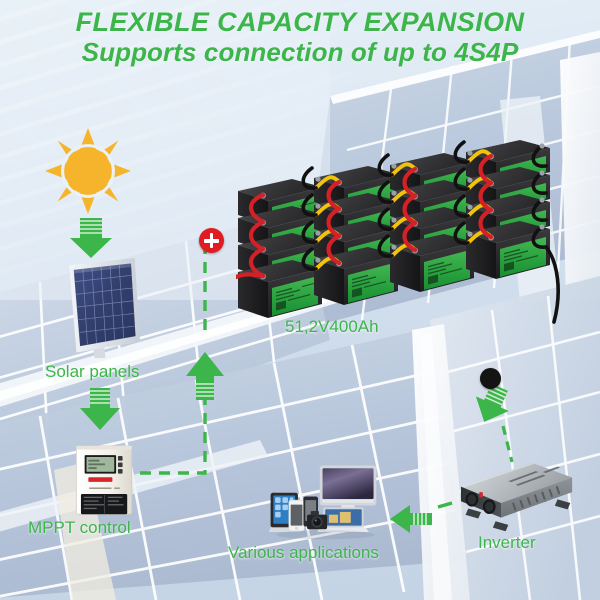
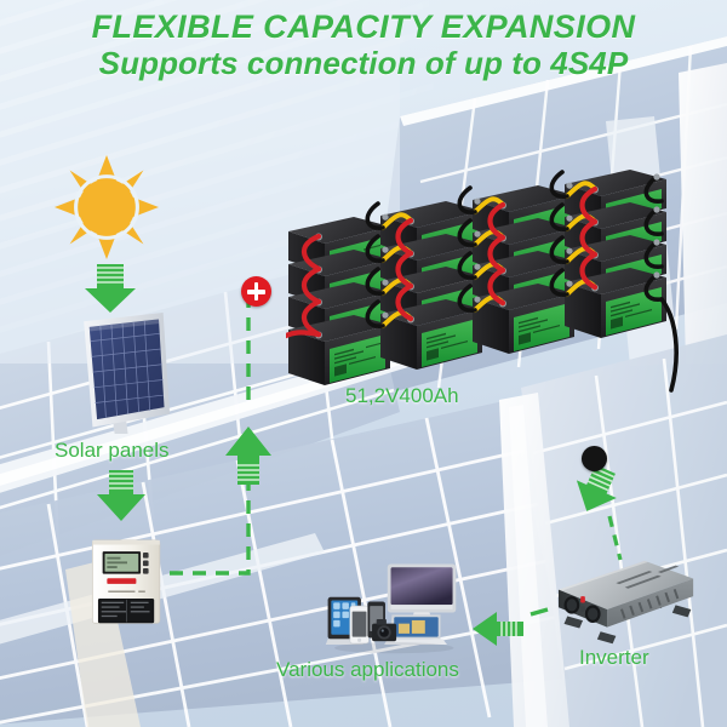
  FLEXIBLE CAPACITY EXPANSION
  Supports connection of up to 4S4P
  51,2V400Ah
  Solar panels
- MPPT control
  Various applications
  Inverter
